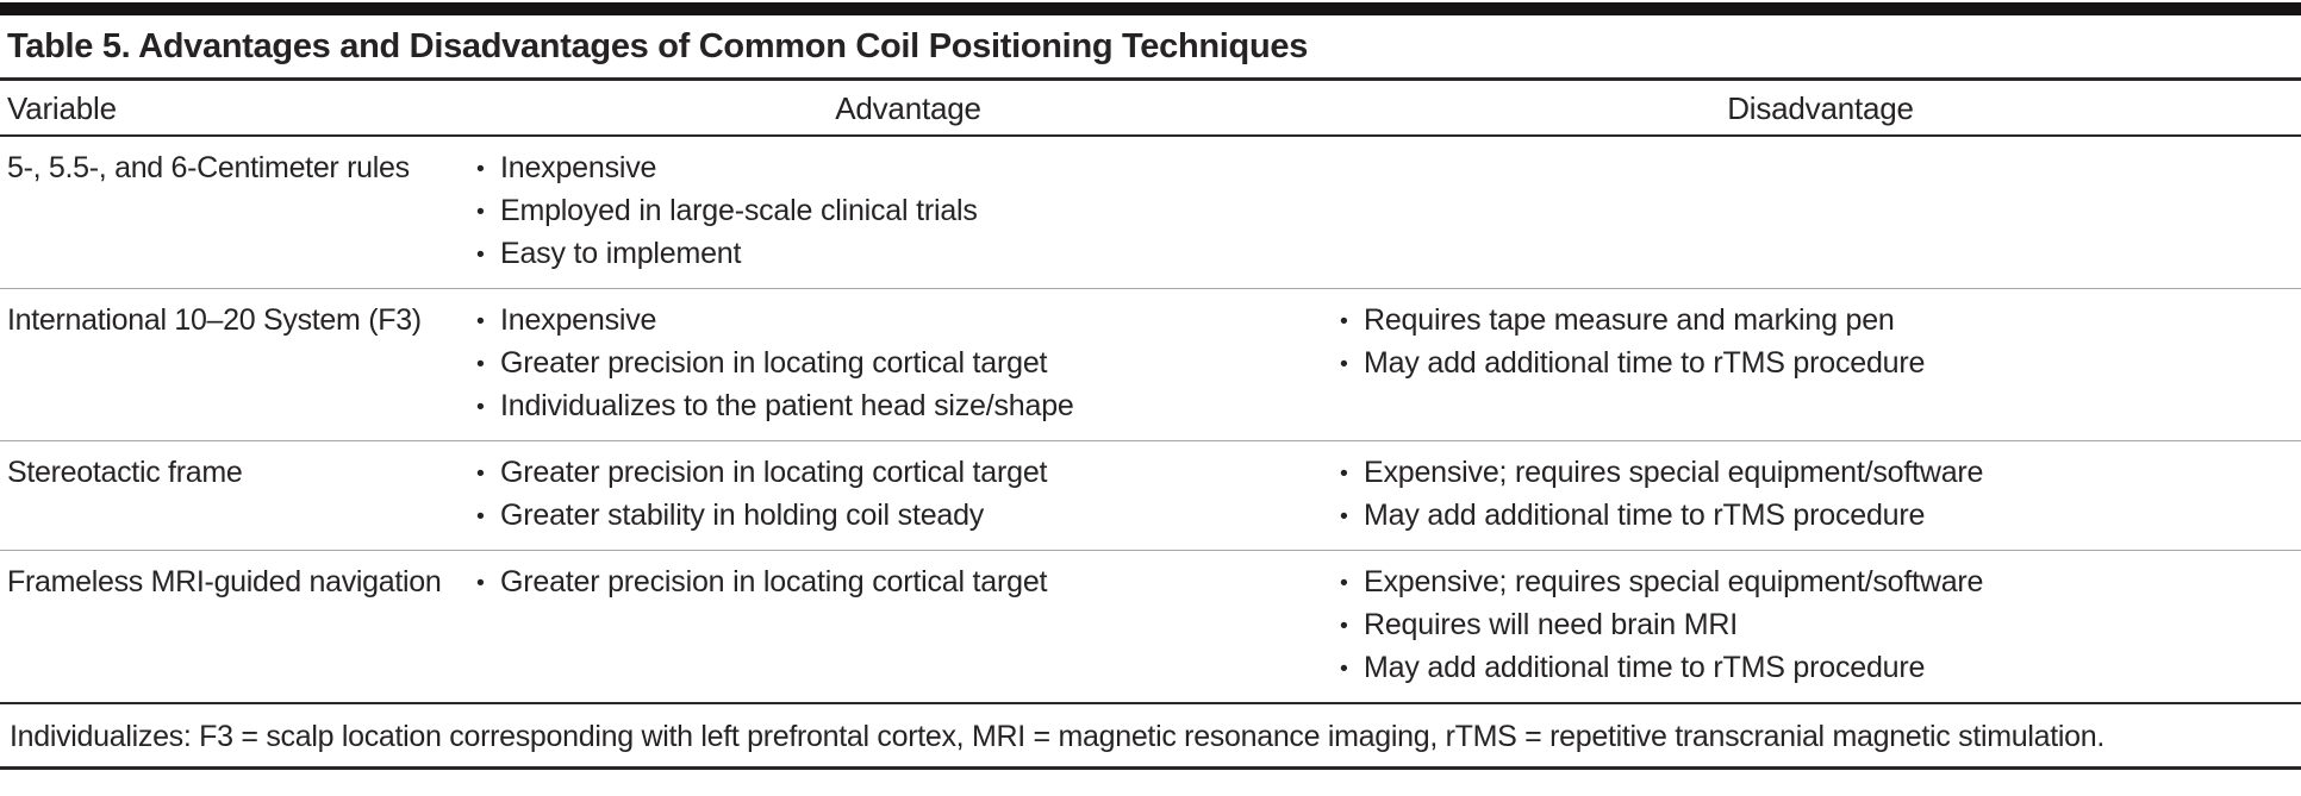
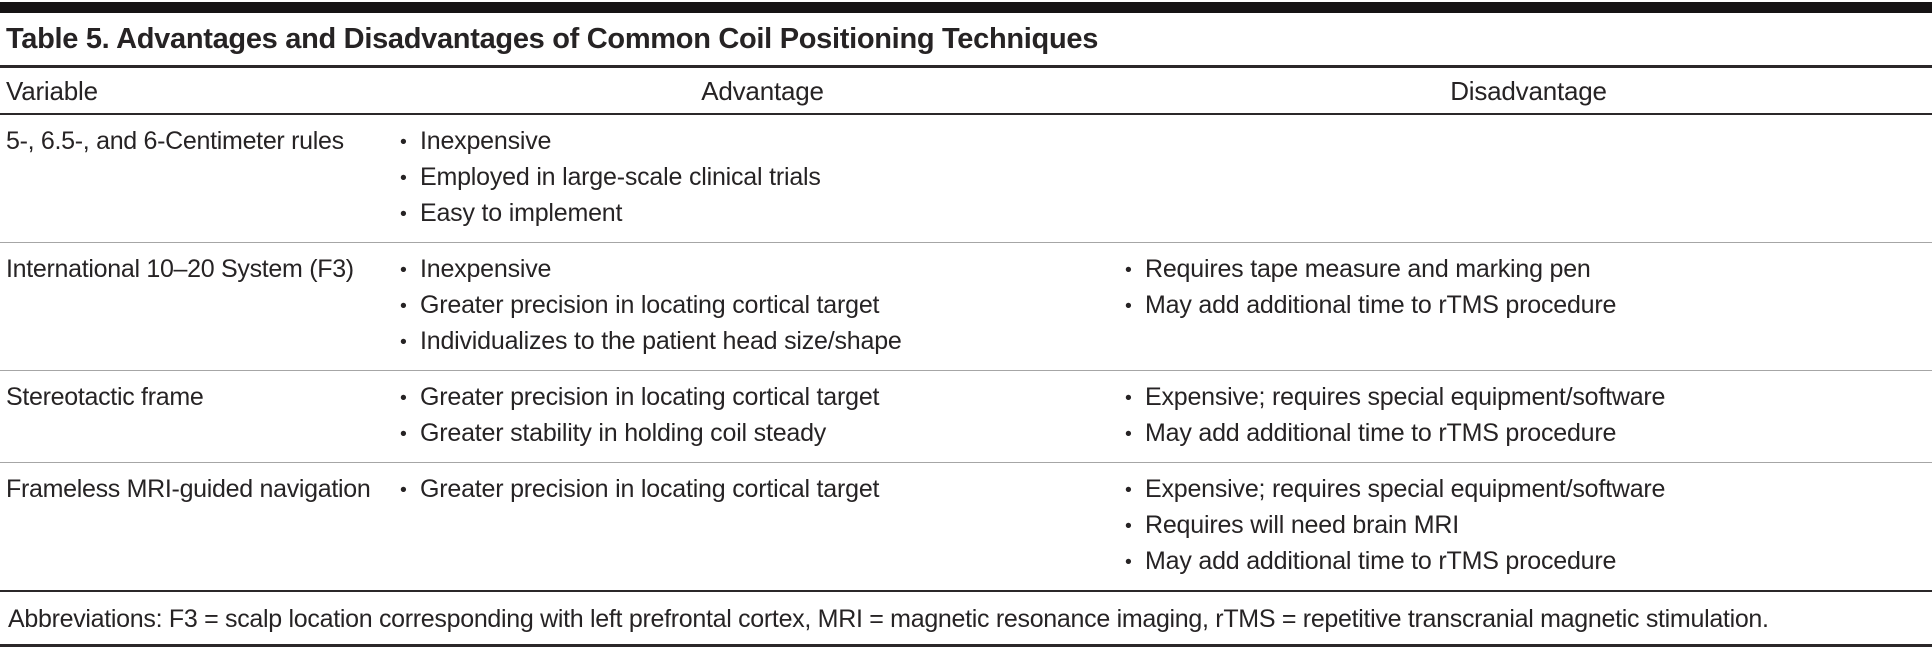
  Table 5. Advantages and Disadvantages of Common Coil Positioning Techniques
  Variable
  Advantage
  Disadvantage
- 5-, 5.5-, and 6-Centimeter rules
+ 5-, 6.5-, and 6-Centimeter rules
  Inexpensive
  Employed in large-scale clinical trials
  Easy to implement
  International 10–20 System (F3)
  Inexpensive
  Greater precision in locating cortical target
  Individualizes to the patient head size/shape
  Requires tape measure and marking pen
  May add additional time to rTMS procedure
  Stereotactic frame
  Greater precision in locating cortical target
  Greater stability in holding coil steady
  Expensive; requires special equipment/software
  May add additional time to rTMS procedure
  Frameless MRI-guided navigation
  Greater precision in locating cortical target
  Expensive; requires special equipment/software
  Requires will need brain MRI
  May add additional time to rTMS procedure
- Individualizes: F3 = scalp location corresponding with left prefrontal cortex, MRI = magnetic resonance imaging, rTMS = repetitive transcranial magnetic stimulation.
+ Abbreviations: F3 = scalp location corresponding with left prefrontal cortex, MRI = magnetic resonance imaging, rTMS = repetitive transcranial magnetic stimulation.
